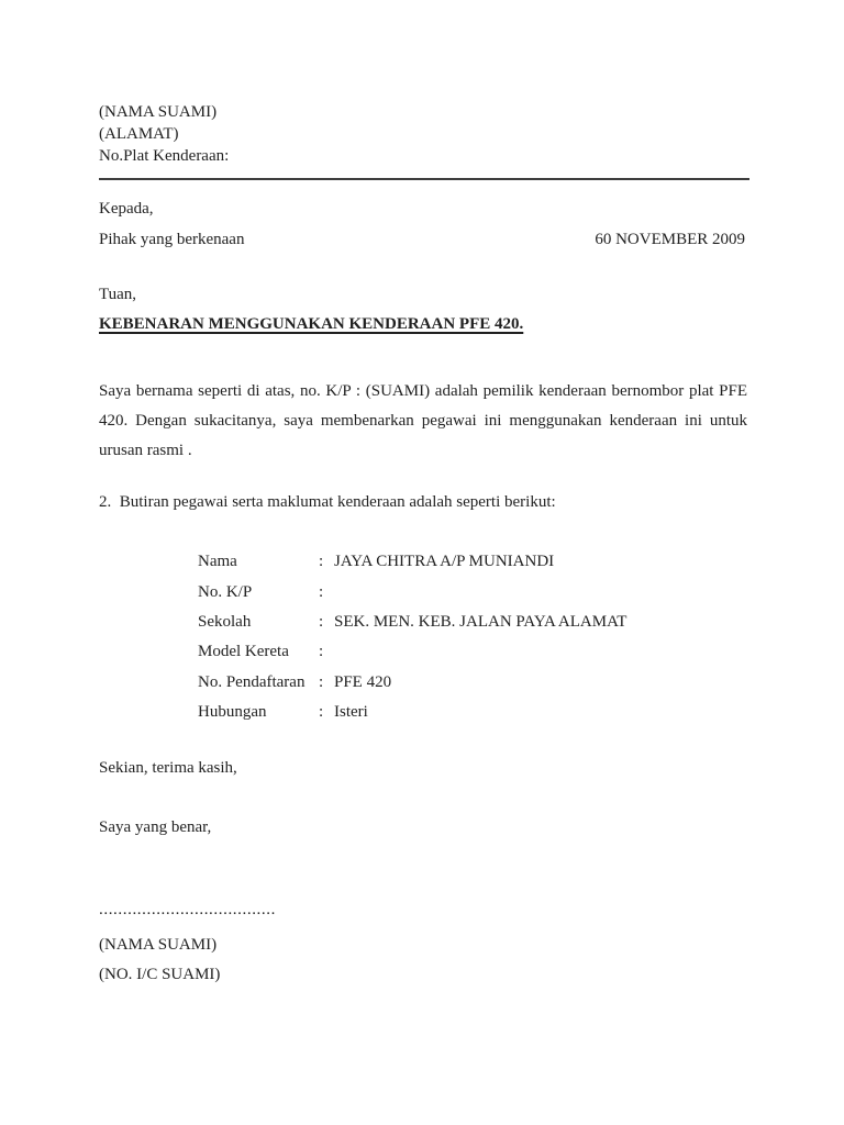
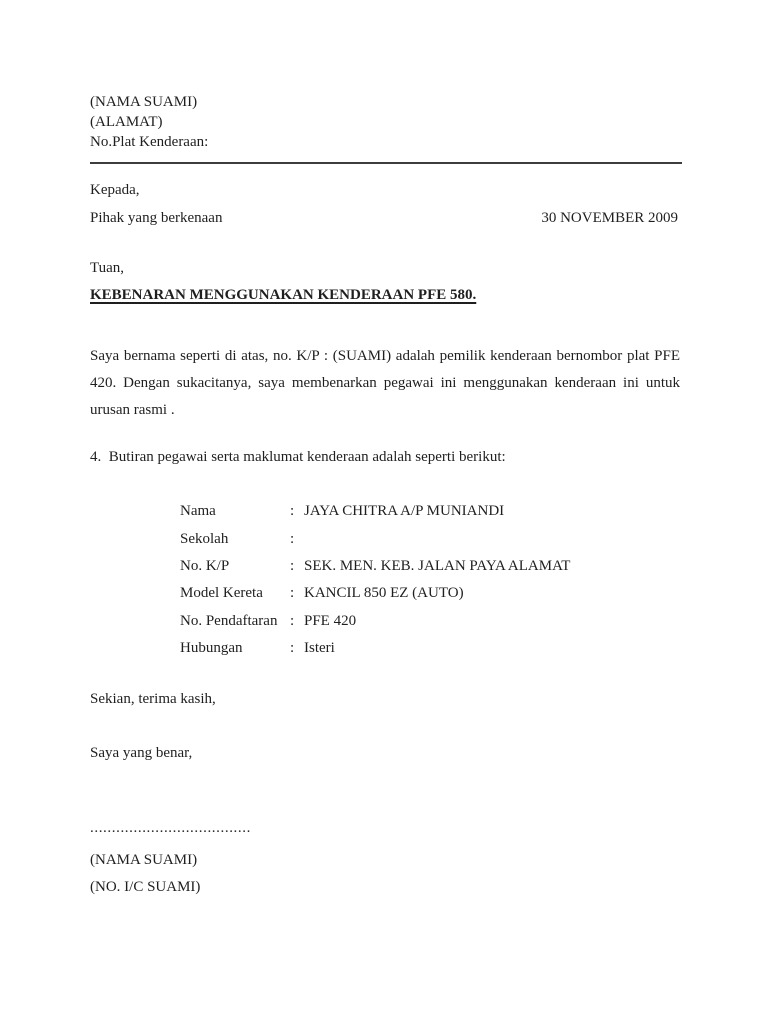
  (NAMA SUAMI)
  (ALAMAT)
  No.Plat Kenderaan:
  Kepada,
  Pihak yang berkenaan
- 60 NOVEMBER 2009
+ 30 NOVEMBER 2009
  Tuan,
- KEBENARAN MENGGUNAKAN KENDERAAN PFE 420.
+ KEBENARAN MENGGUNAKAN KENDERAAN PFE 580.
  Saya bernama seperti di atas, no. K/P : (SUAMI) adalah pemilik kenderaan bernombor plat PFE
  420. Dengan sukacitanya, saya membenarkan pegawai ini menggunakan kenderaan ini untuk
  urusan rasmi .
- 2. Butiran pegawai serta maklumat kenderaan adalah seperti berikut:
+ 4. Butiran pegawai serta maklumat kenderaan adalah seperti berikut:
  Nama
  :
  JAYA CHITRA A/P MUNIANDI
- No. K/P
+ Sekolah
  :
- Sekolah
+ No. K/P
  :
  SEK. MEN. KEB. JALAN PAYA ALAMAT
  Model Kereta
  :
+ KANCIL 850 EZ (AUTO)
  No. Pendaftaran
  :
  PFE 420
  Hubungan
  :
  Isteri
  Sekian, terima kasih,
  Saya yang benar,
  .....................................
  (NAMA SUAMI)
  (NO. I/C SUAMI)
